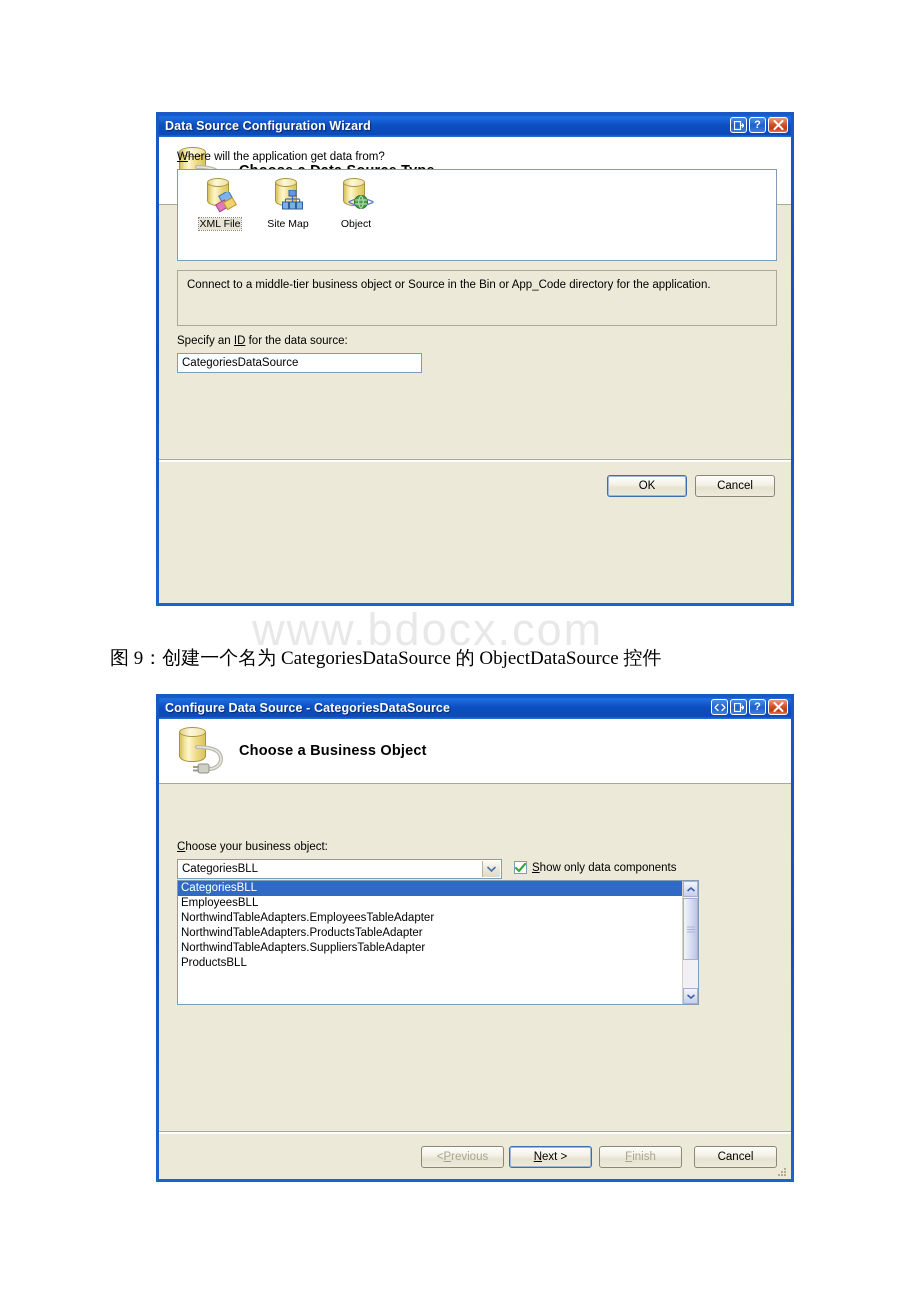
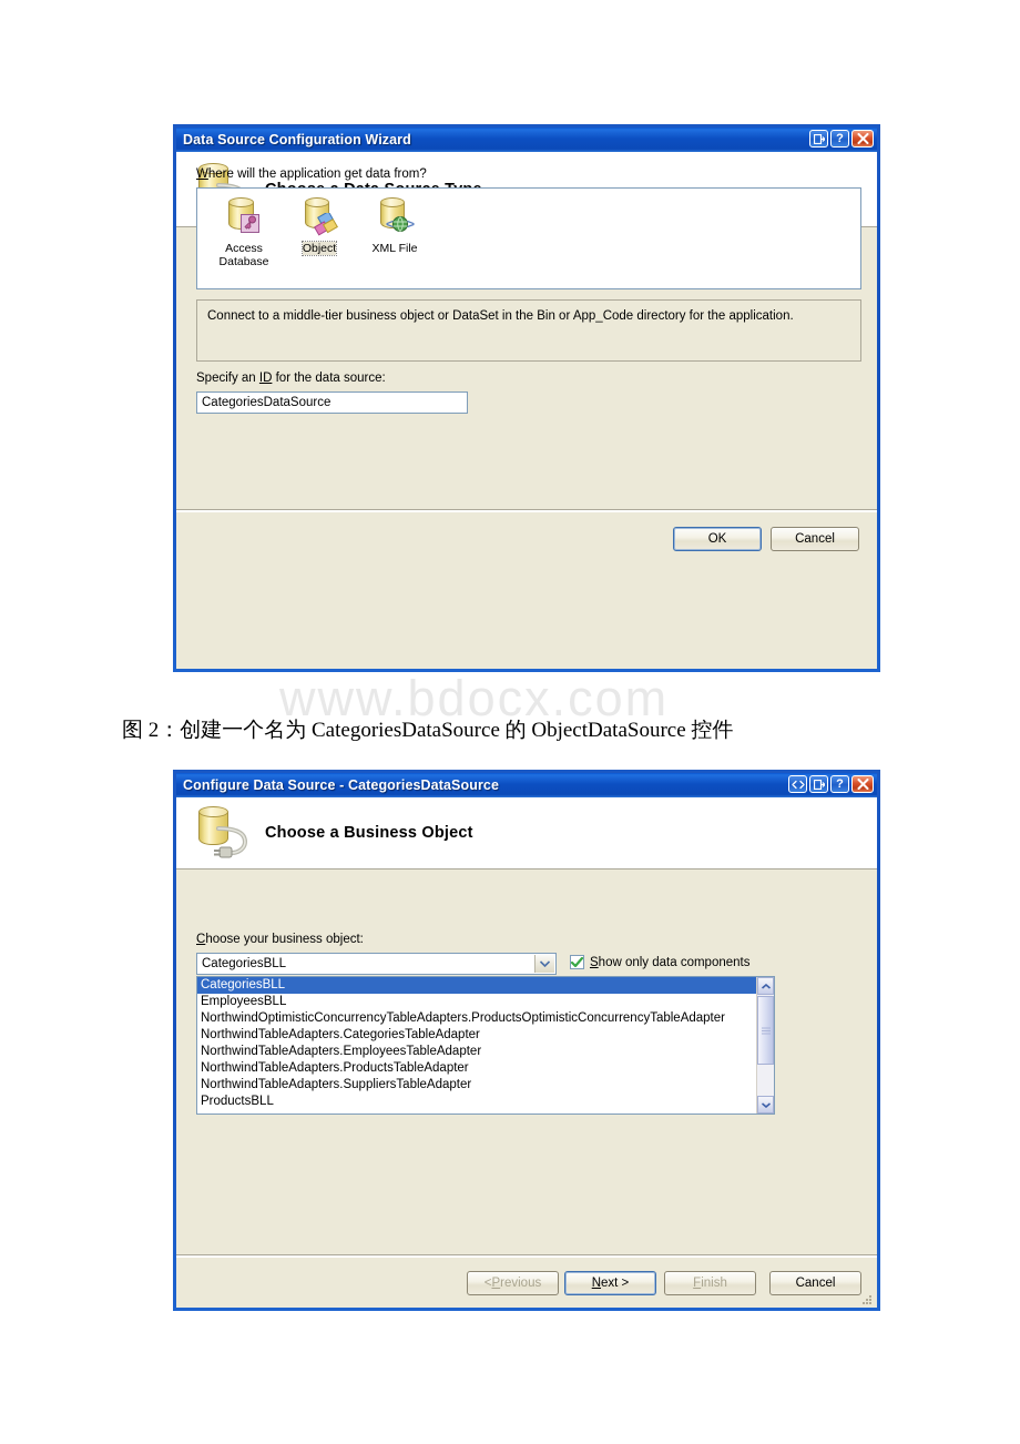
  www.bdocx.com
  Data Source Configuration Wizard
  ?
  Where will the application get data from?
+ Access Database
- XML File
+ Object
- Site Map
  <
  >
- Object
+ XML File
- Connect to a middle-tier business object or Source in the Bin or App_Code directory for the application.
+ Connect to a middle-tier business object or DataSet in the Bin or App_Code directory for the application.
  Specify an ID for the data source:
  CategoriesDataSource
  OK
  Cancel
- 图 9：创建一个名为 CategoriesDataSource 的 ObjectDataSource 控件
+ 图 2：创建一个名为 CategoriesDataSource 的 ObjectDataSource 控件
  Configure Data Source - CategoriesDataSource
  ?
  Choose a Business Object
  Choose your business object:
  CategoriesBLL
  Show only data components
  CategoriesBLL
  EmployeesBLL
+ NorthwindOptimisticConcurrencyTableAdapters.ProductsOptimisticConcurrencyTableAdapter
+ NorthwindTableAdapters.CategoriesTableAdapter
  NorthwindTableAdapters.EmployeesTableAdapter
  NorthwindTableAdapters.ProductsTableAdapter
  NorthwindTableAdapters.SuppliersTableAdapter
  ProductsBLL
  <
  P
  revious
  N
  ext >
  F
  inish
  Cancel
